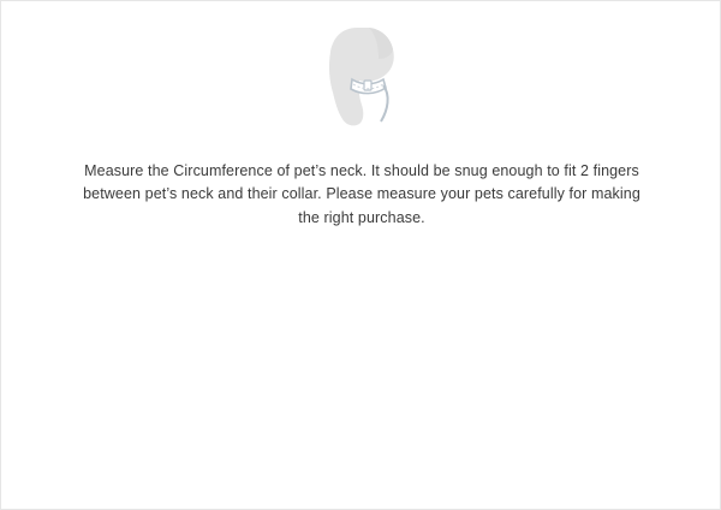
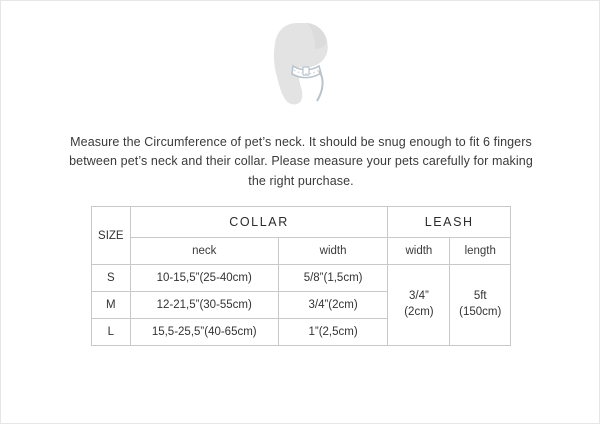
- Measure the Circumference of pet’s neck. It should be snug enough to fit 2 fingers between pet’s neck and their collar. Please measure your pets carefully for making the right purchase.
+ Measure the Circumference of pet’s neck. It should be snug enough to fit 6 fingers between pet’s neck and their collar. Please measure your pets carefully for making the right purchase.
+ SIZE	COLLAR	LEASH
+ neck	width	width	length
+ S	10-15,5”(25-40cm)	5/8”(1,5cm)	3/4” (2cm)	5ft (150cm)
+ M	12-21,5”(30-55cm)	3/4”(2cm)
+ L	15,5-25,5”(40-65cm)	1”(2,5cm)
